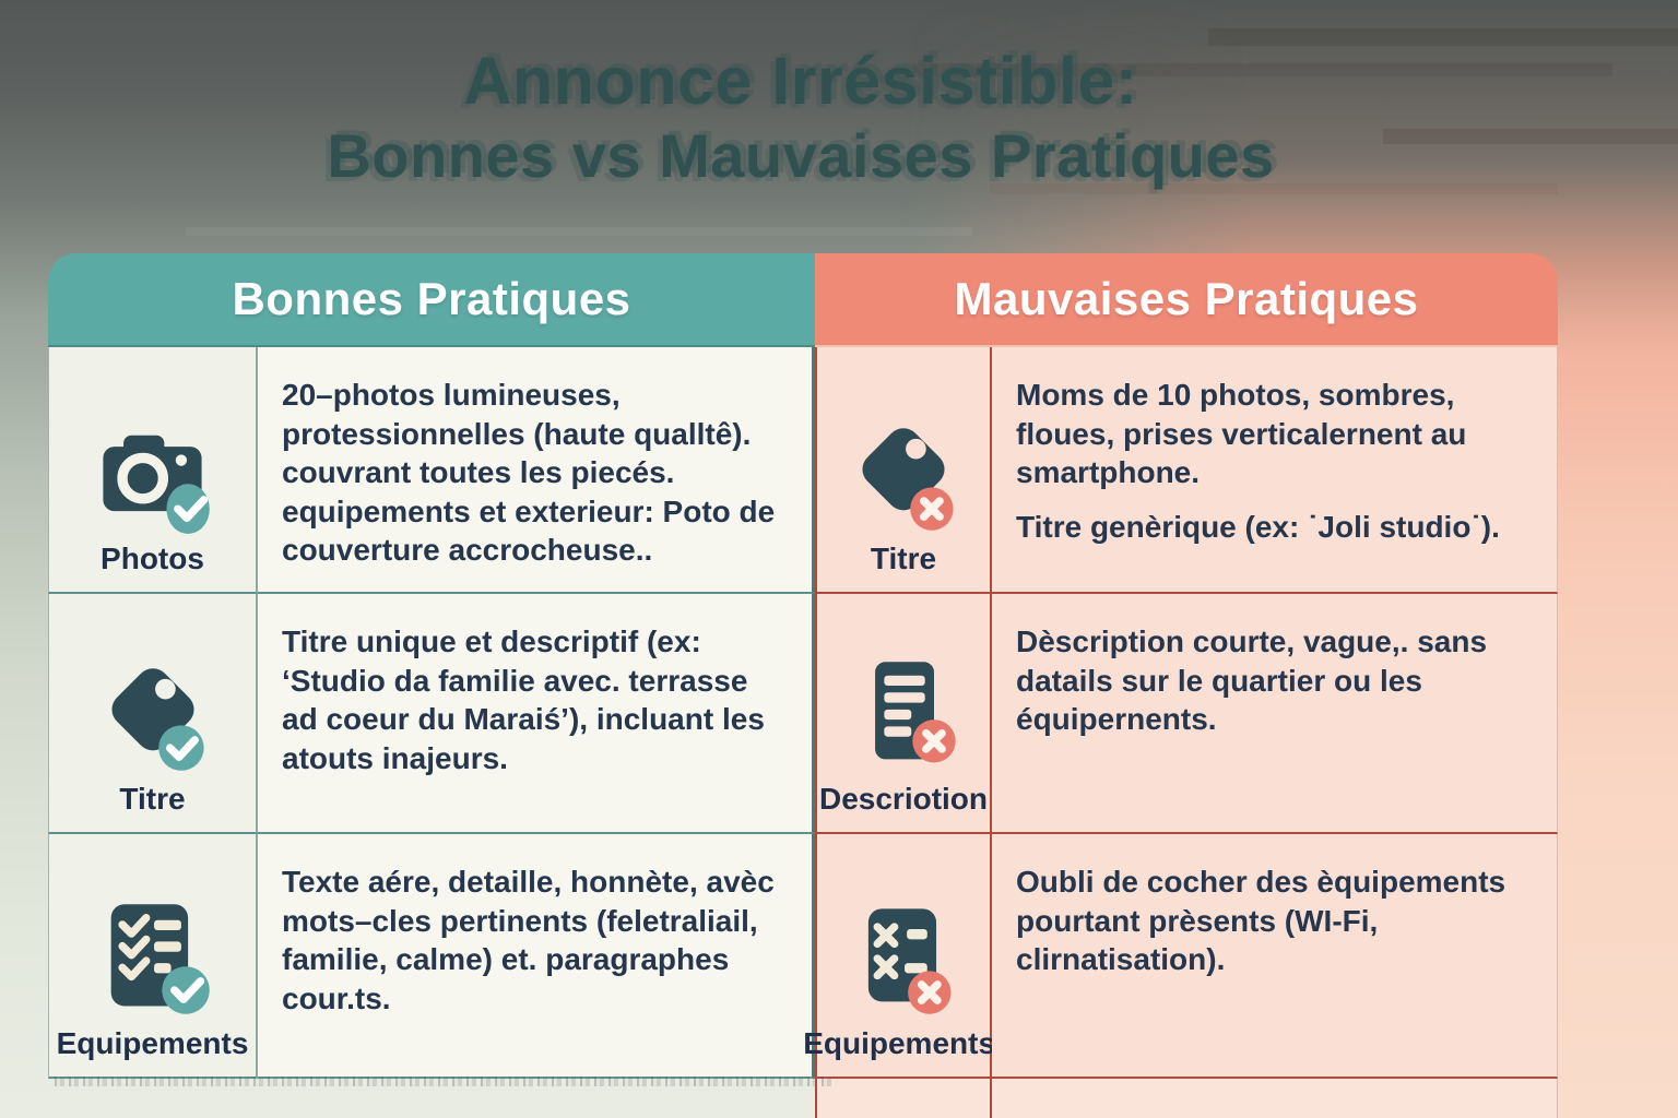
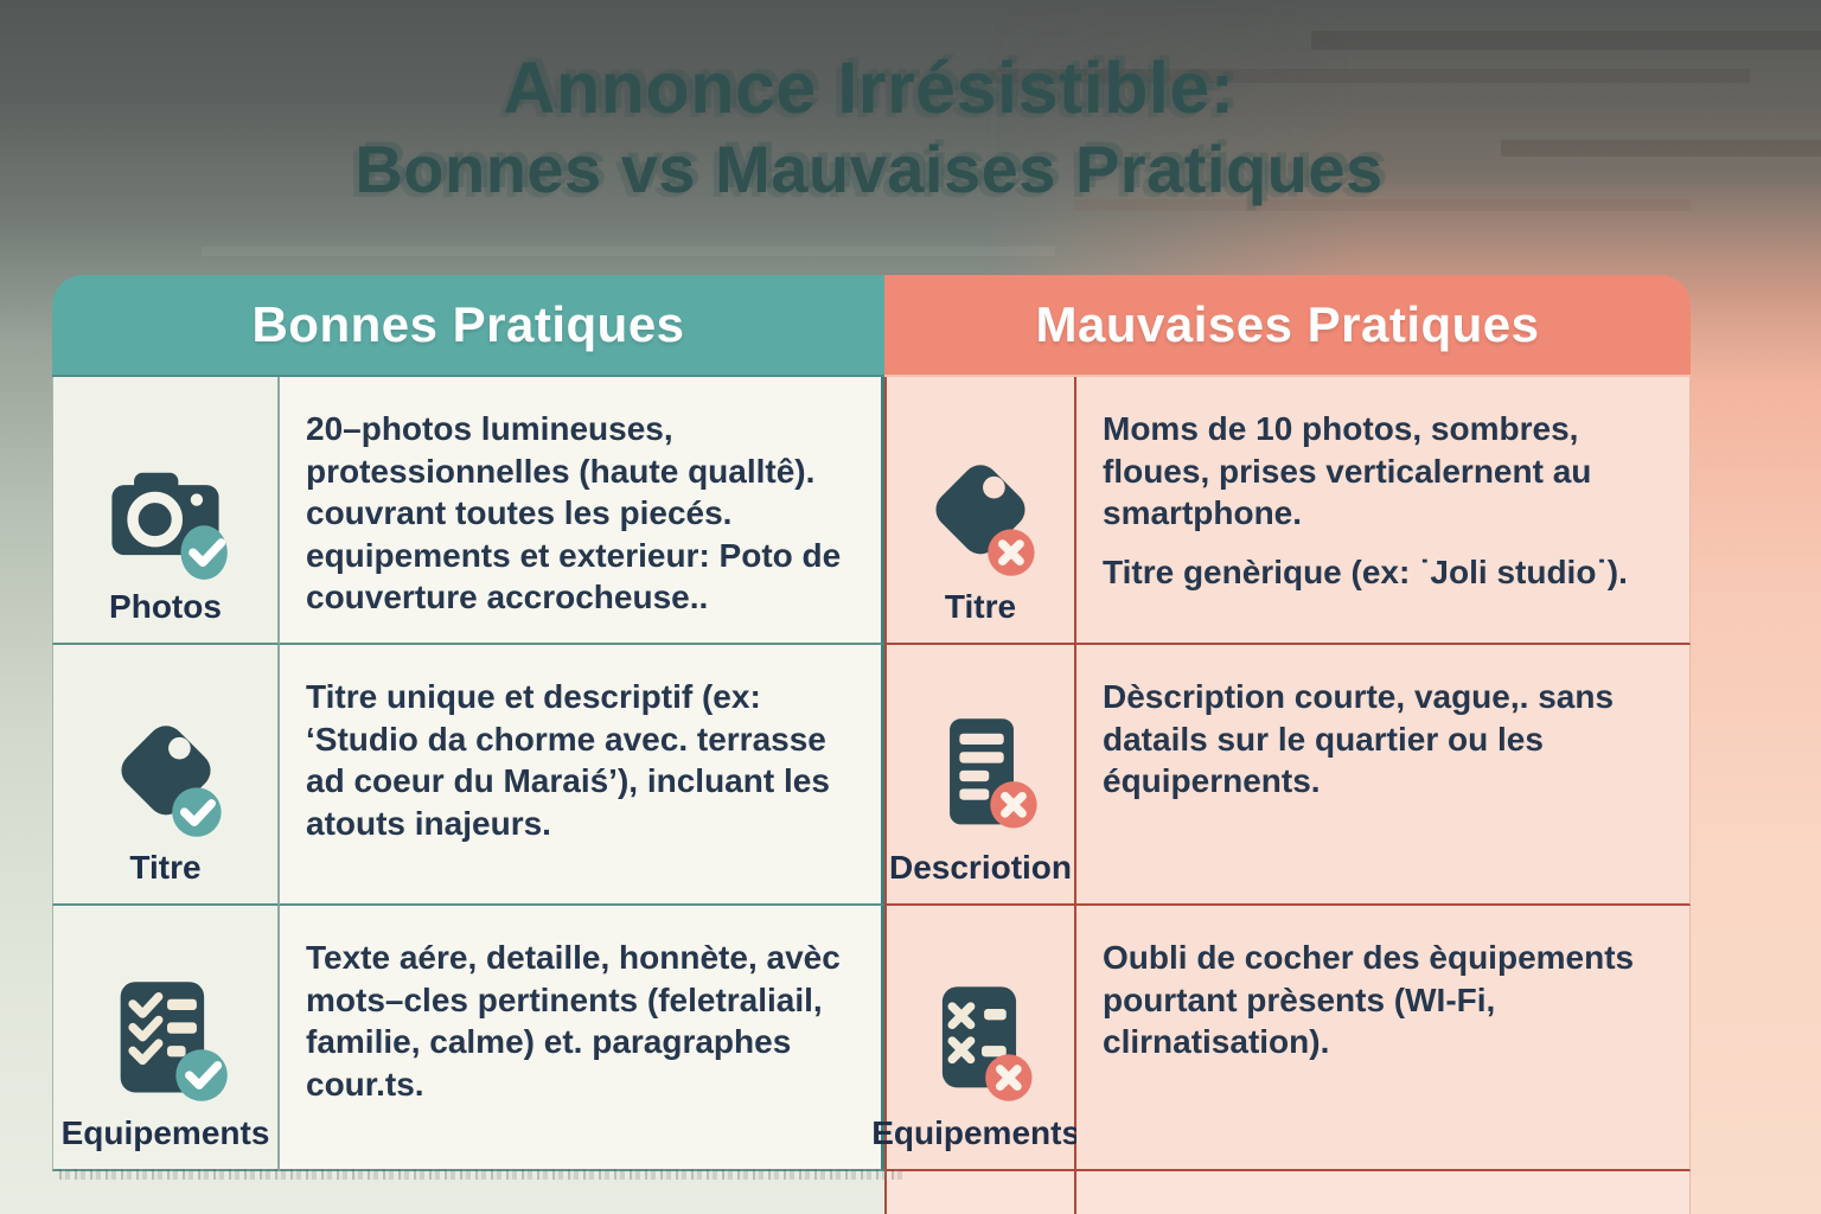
  Annonce Irrésistible:
  Bonnes vs Mauvaises Pratiques
  Bonnes Pratiques
  Mauvaises Pratiques
  Photos
  20–photos lumineuses, protessionnelles (haute qualltê). couvrant toutes les piecés. equipements et exterieur: Poto de couverture accrocheuse..
  Titre
  Moms de 10 photos, sombres, floues, prises verticalernent au smartphone.
  Titre genèrique (ex: ˙Joli studio˙).
  Titre
- Titre unique et descriptif (ex: ‘Studio da familie avec. terrasse ad coeur du Maraiś’), incluant les atouts inajeurs.
+ Titre unique et descriptif (ex: ‘Studio da chorme avec. terrasse ad coeur du Maraiś’), incluant les atouts inajeurs.
  Descriotion
  Dèscription courte, vague,. sans datails sur le quartier ou les équipernents.
  Equipements
  Texte aére, detaille, honnète, avèc mots–cles pertinents (feletraliail, familie, calme) et. paragraphes cour.ts.
  Equipements
  Oubli de cocher des èquipements pourtant prèsents (WI-Fi, clirnatisation).
